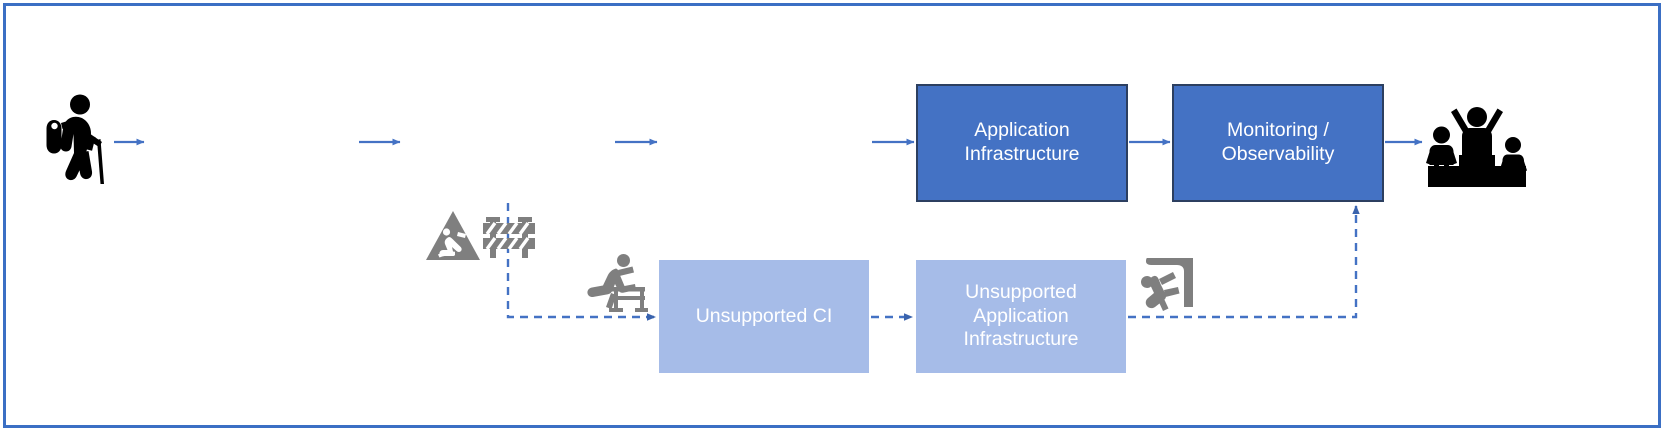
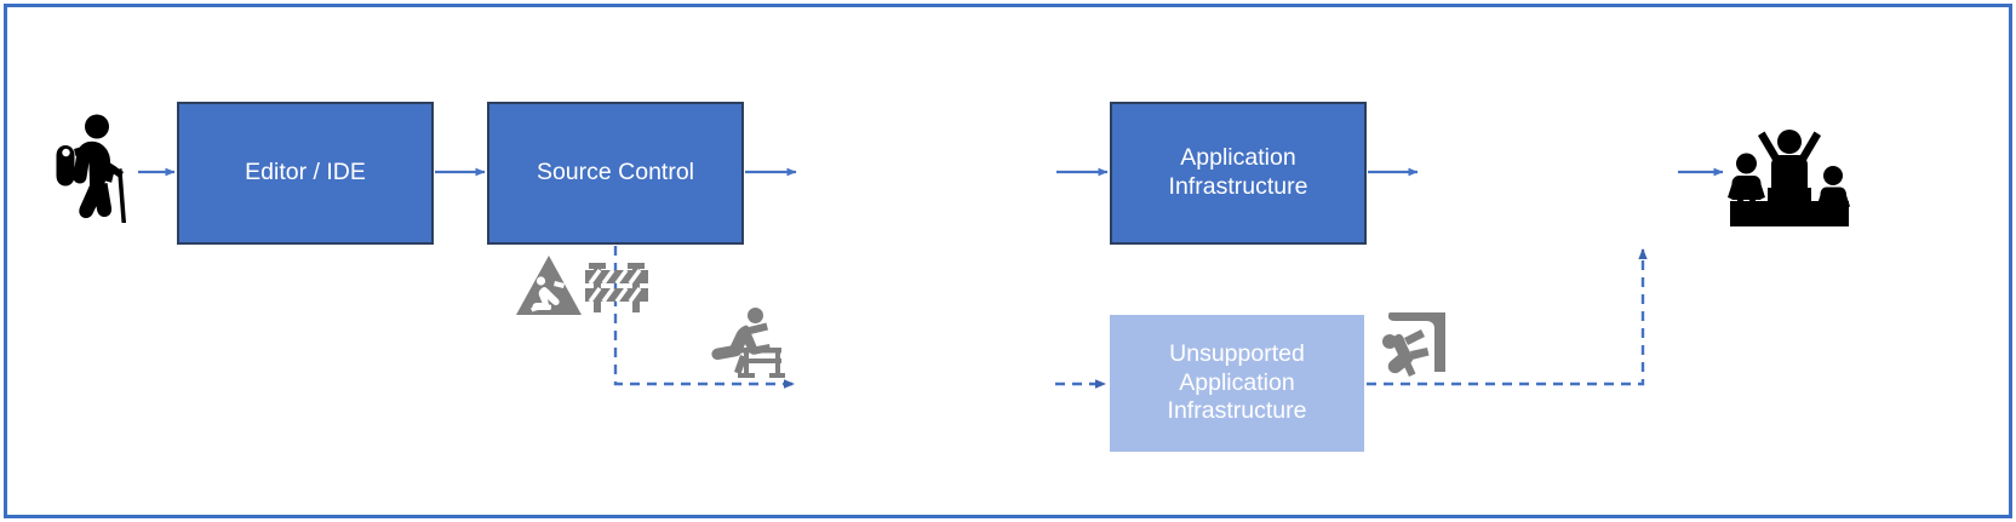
+ Editor / IDE
+ Source Control
  Application
  Infrastructure
- Monitoring /
- Observability
- Unsupported CI
  Unsupported
  Application
  Infrastructure
